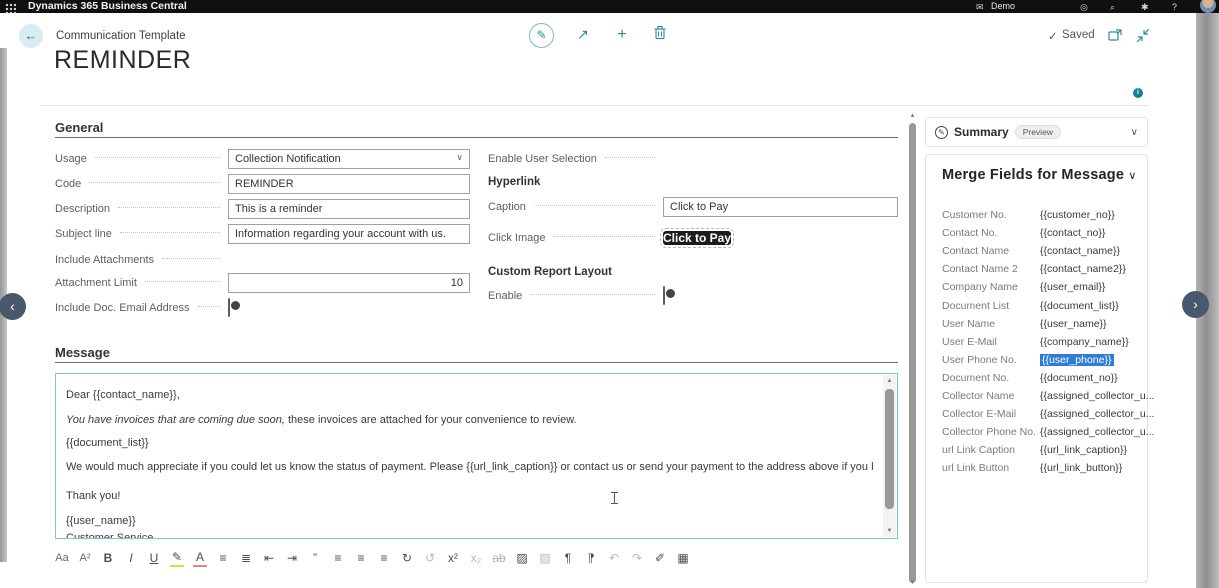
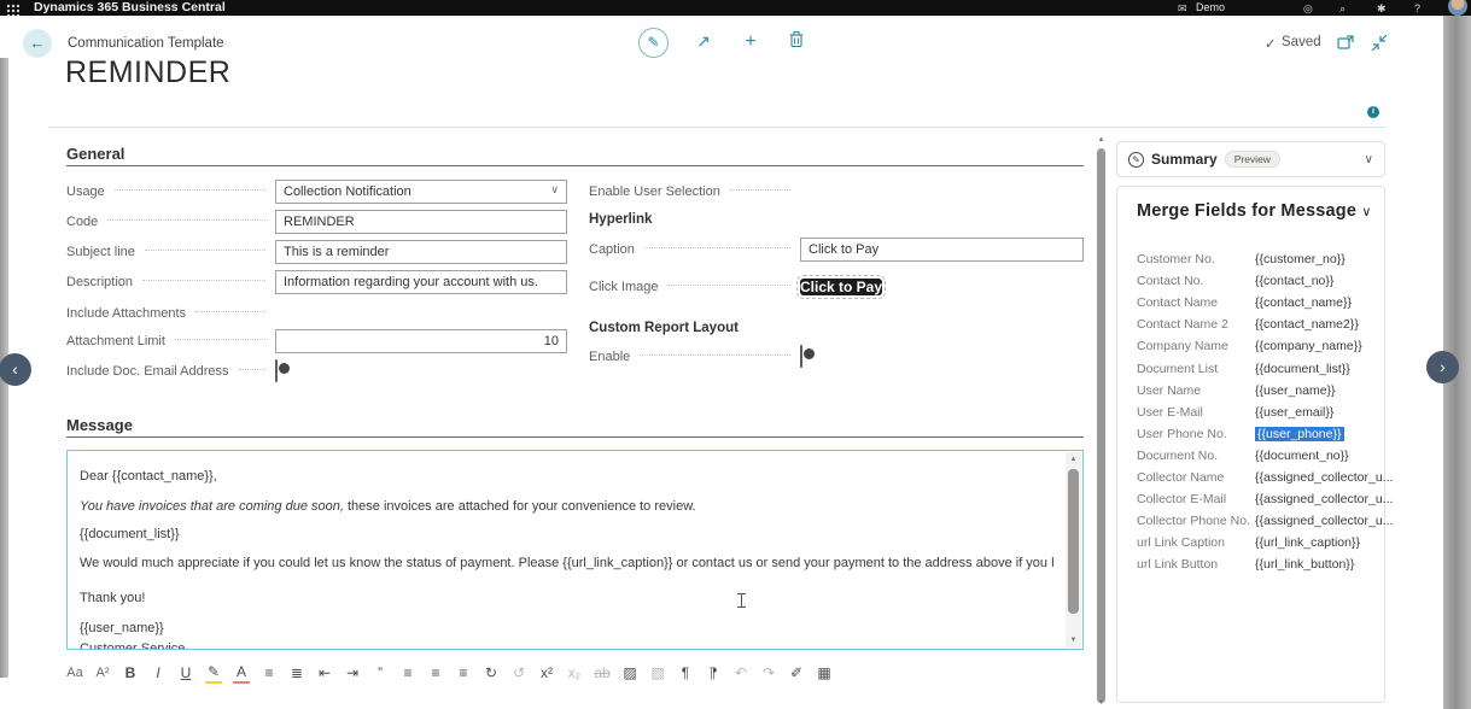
  Dynamics 365 Business Central
  ✉
  Demo
  ◎
  ⌕
  ✱
  ?
  ‹
  ›
  ←
  Communication Template
  REMINDER
  ✎
  ↗
  +
  ✓
  Saved
  General
  Usage
  Collection Notification
  ∨
  Code
  REMINDER
- Description
+ Subject line
  This is a reminder
- Subject line
+ Description
  Information regarding your account with us.
  Include Attachments
  Attachment Limit
  10
  Include Doc. Email Address
  Enable User Selection
  Hyperlink
  Caption
  Click to Pay
  Click Image
  Click to Pay
  Custom Report Layout
  Enable
  Message
  Dear {{contact_name}},
  You have invoices that are coming due soon, these invoices are attached for your convenience to review.
  {{document_list}}
  We would much appreciate if you could let us know the status of payment. Please {{url_link_caption}} or contact us or send your payment to the address above if you
  Thank you!
  {{user_name}}
  Aa
  A²
  B
  I
  U
  ✎
  A
  ≡
  ≣
  ⇤
  ⇥
  ”
  ≡
  ≡
  ≡
  ↻
  ↺
  x²
  x₂
  ab
  ▨
  ▧
  ¶
  ↶
  ↷
  ✐
  ▦
  ✎
  Summary
  Preview
  ∨
  Merge Fields for Message ∨
  Customer No.
  {{customer_no}}
  Contact No.
  {{contact_no}}
  Contact Name
  {{contact_name}}
  Contact Name 2
  {{contact_name2}}
  Company Name
- {{user_email}}
+ {{company_name}}
  Document List
  {{document_list}}
  User Name
  {{user_name}}
  User E-Mail
- {{company_name}}
+ {{user_email}}
  User Phone No.
  {{user_phone}}
  Document No.
  {{document_no}}
  Collector Name
  {{assigned_collector_u...
  Collector E-Mail
  {{assigned_collector_u...
  Collector Phone No.
  {{assigned_collector_u...
  url Link Caption
  {{url_link_caption}}
  url Link Button
  {{url_link_button}}
